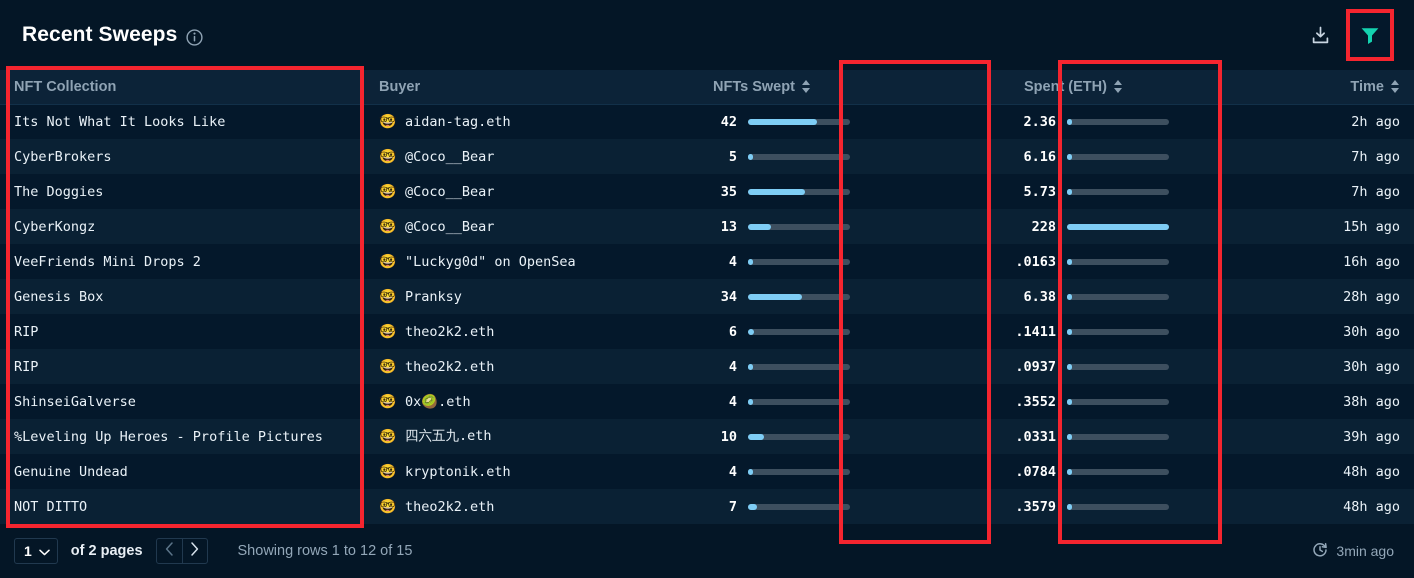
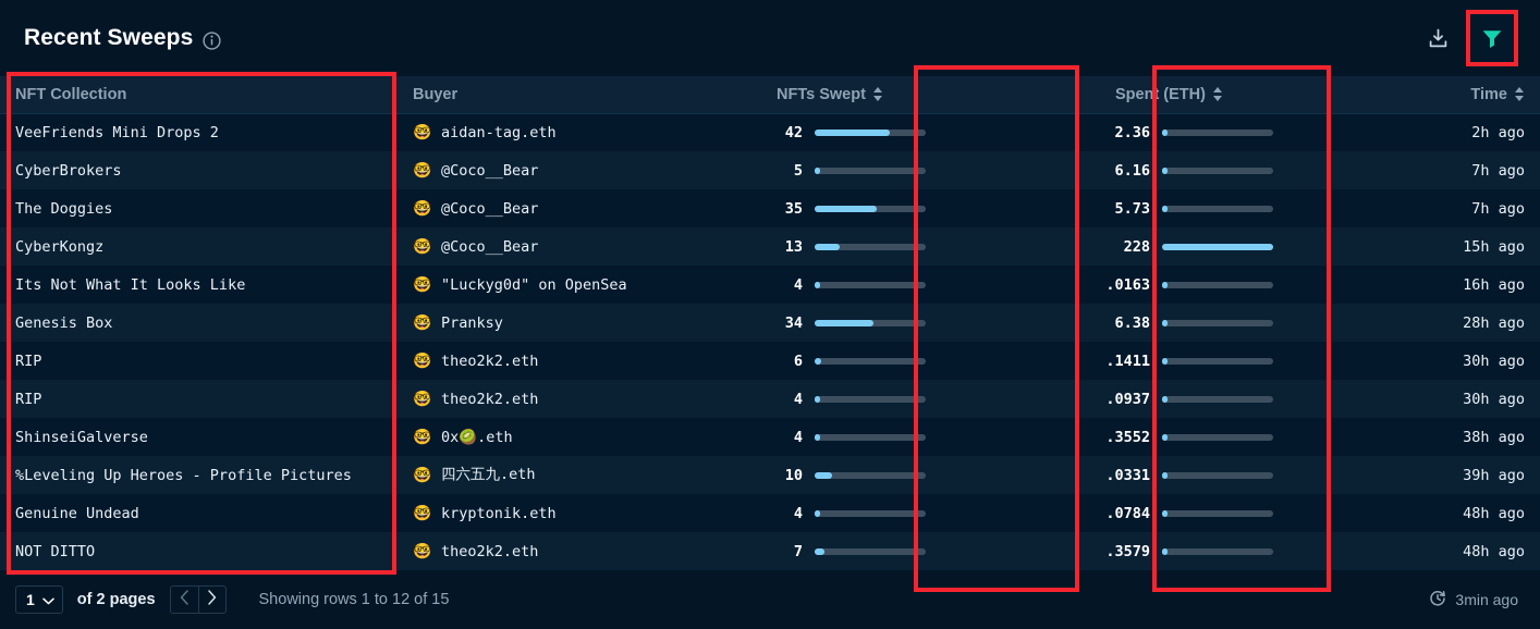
  Recent Sweeps
  NFT Collection	Buyer	NFTs Swept	Spent (ETH)	Time
- Its Not What It Looks Like	🤓 aidan-tag.eth	42	2.36	2h ago
+ VeeFriends Mini Drops 2	🤓 aidan-tag.eth	42	2.36	2h ago
  CyberBrokers	🤓 @Coco__Bear	5	6.16	7h ago
  The Doggies	🤓 @Coco__Bear	35	5.73	7h ago
  CyberKongz	🤓 @Coco__Bear	13	228	15h ago
- VeeFriends Mini Drops 2	🤓 "Luckyg0d" on OpenSea	4	.0163	16h ago
+ Its Not What It Looks Like	🤓 "Luckyg0d" on OpenSea	4	.0163	16h ago
  Genesis Box	🤓 Pranksy	34	6.38	28h ago
  RIP	🤓 theo2k2.eth	6	.1411	30h ago
  RIP	🤓 theo2k2.eth	4	.0937	30h ago
  ShinseiGalverse	🤓 0x🥝.eth	4	.3552	38h ago
  %Leveling Up Heroes - Profile Pictures	🤓 四六五九.eth	10	.0331	39h ago
  Genuine Undead	🤓 kryptonik.eth	4	.0784	48h ago
  NOT DITTO	🤓 theo2k2.eth	7	.3579	48h ago
  1
  of 2 pages
  Showing rows 1 to 12 of 15
  3min ago
